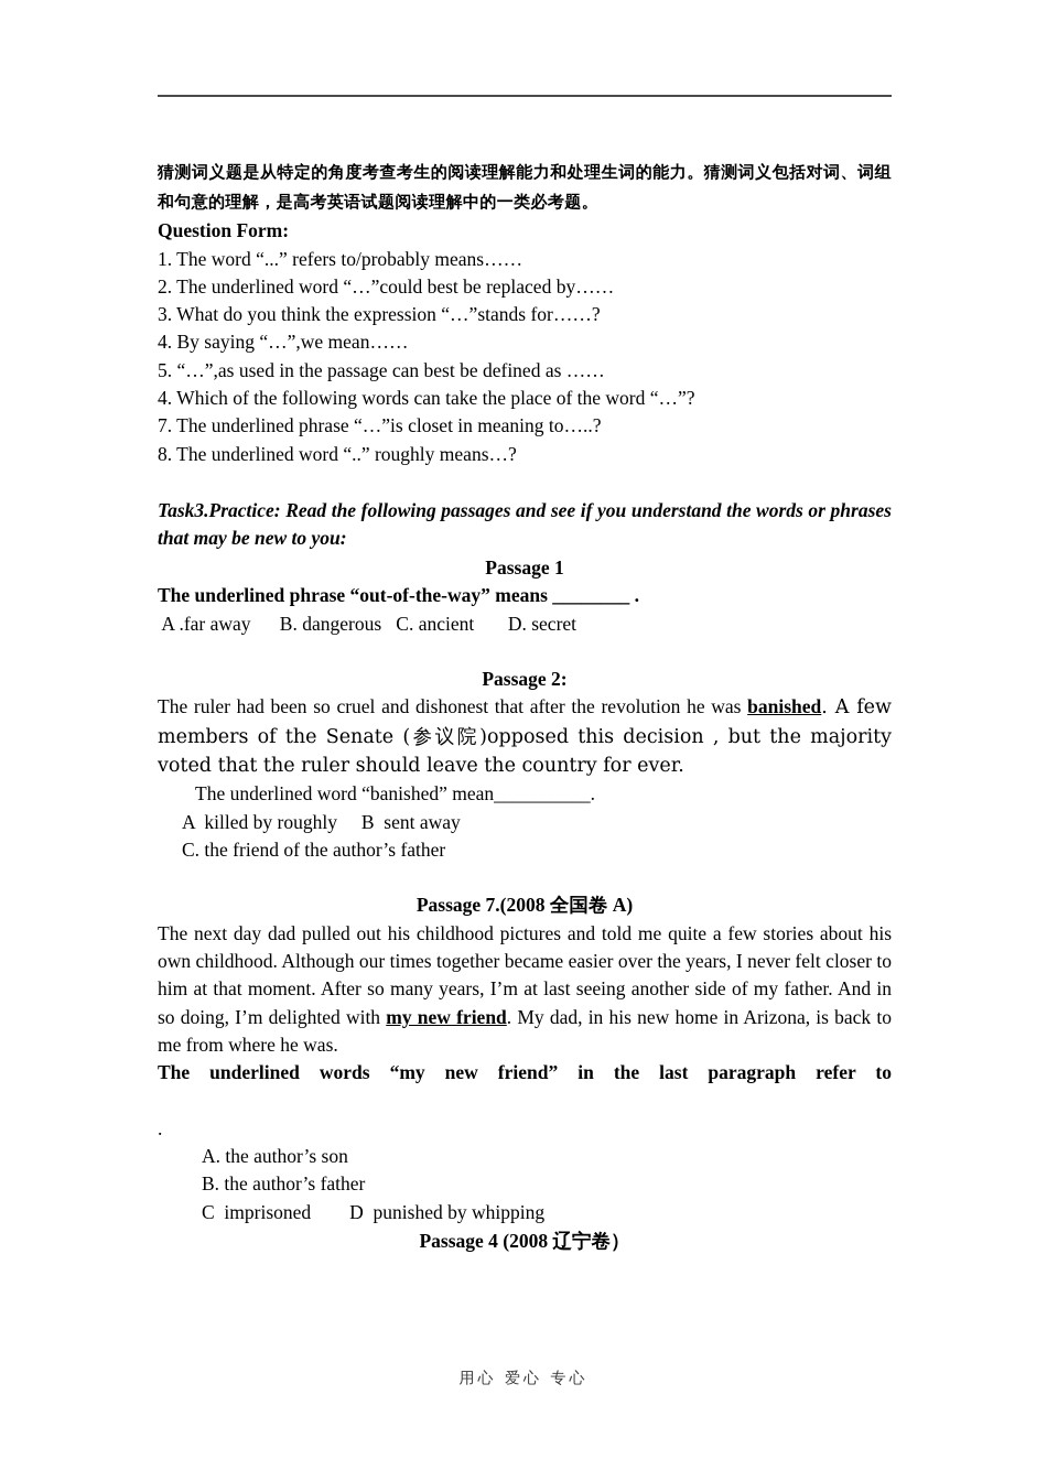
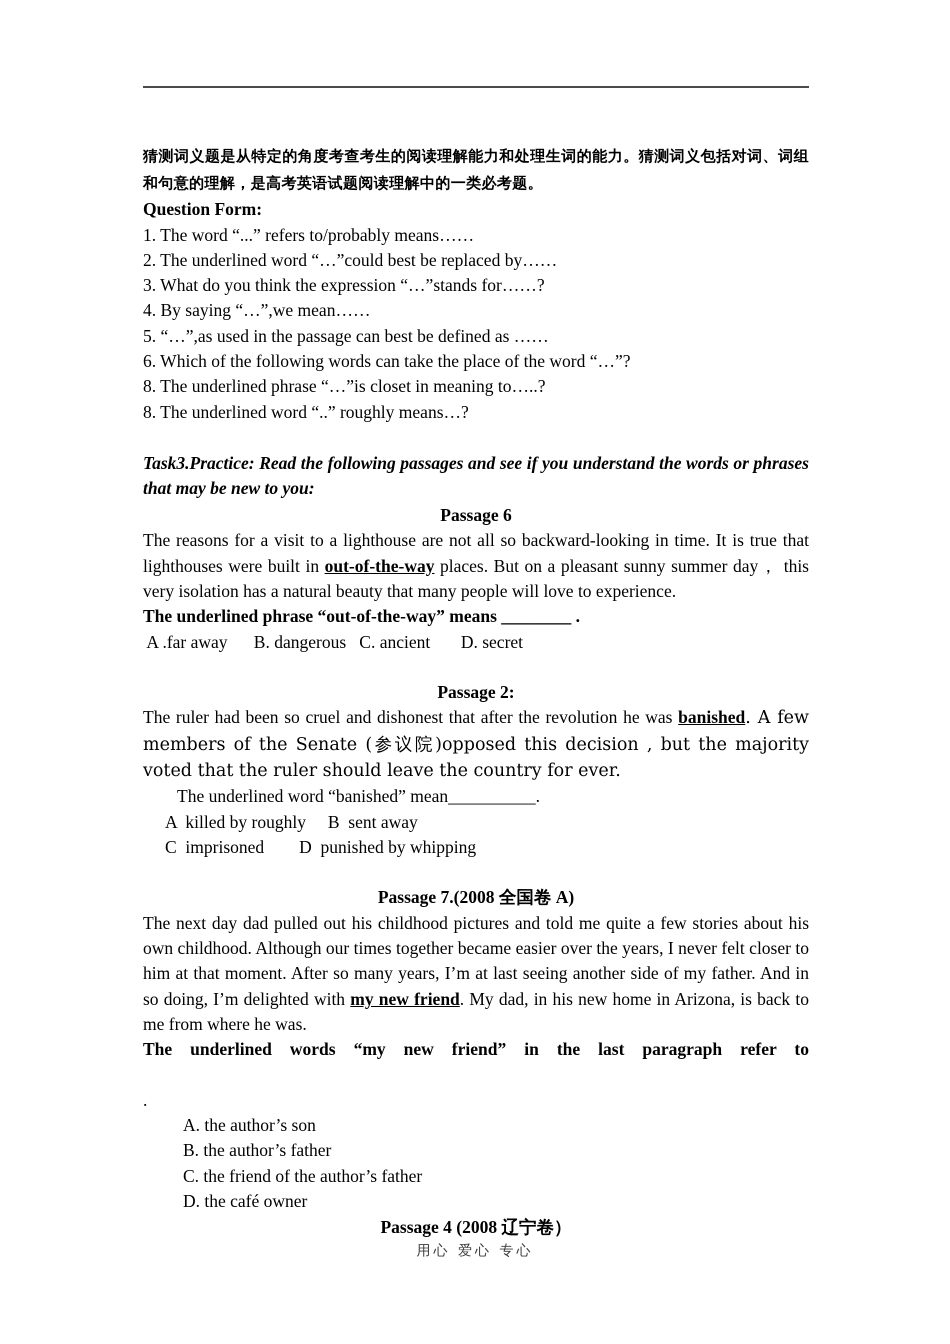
  猜测词义题是从特定的角度考查考生的阅读理解能力和处理生词的能力。猜测词义包括对词、词组和句意的理解，是高考英语试题阅读理解中的一类必考题。
  Question Form:
  1. The word “...” refers to/probably means……
  2. The underlined word “…”could best be replaced by……
  3. What do you think the expression “…”stands for……?
  4. By saying “…”,we mean……
  5. “…”,as used in the passage can best be defined as ……
- 4. Which of the following words can take the place of the word “…”?
+ 6. Which of the following words can take the place of the word “…”?
- 7. The underlined phrase “…”is closet in meaning to…..?
+ 8. The underlined phrase “…”is closet in meaning to…..?
  8. The underlined word “..” roughly means…?
  Task3.Practice: Read the following passages and see if you understand the words or phrases that may be new to you:
- Passage 1
+ Passage 6
+ The reasons for a visit to a lighthouse are not all so backward-looking in time. It is true that lighthouses were built in out-of-the-way places. But on a pleasant sunny summer day， this very isolation has a natural beauty that many people will love to experience.
  The underlined phrase “out-of-the-way” means ________ .
  A .far away B. dangerous C. ancient D. secret
  Passage 2:
  The ruler had been so cruel and dishonest that after the revolution he was banished. A few members of the Senate (参议院)opposed this decision , but the majority voted that the ruler should leave the country for ever.
  The underlined word “banished” mean__________.
  A killed by roughly B sent away
- C. the friend of the author’s father
+ C imprisoned D punished by whipping
  Passage 7.(2008 全国卷 A)
  The next day dad pulled out his childhood pictures and told me quite a few stories about his own childhood. Although our times together became easier over the years, I never felt closer to him at that moment. After so many years, I’m at last seeing another side of my father. And in so doing, I’m delighted with my new friend. My dad, in his new home in Arizona, is back to me from where he was.
  The underlined words “my new friend” in the last paragraph refer to
  .
  A. the author’s son
  B. the author’s father
- C imprisoned D punished by whipping
+ C. the friend of the author’s father
+ D. the café owner
  Passage 4 (2008 辽宁卷）
  用心 爱心 专心
